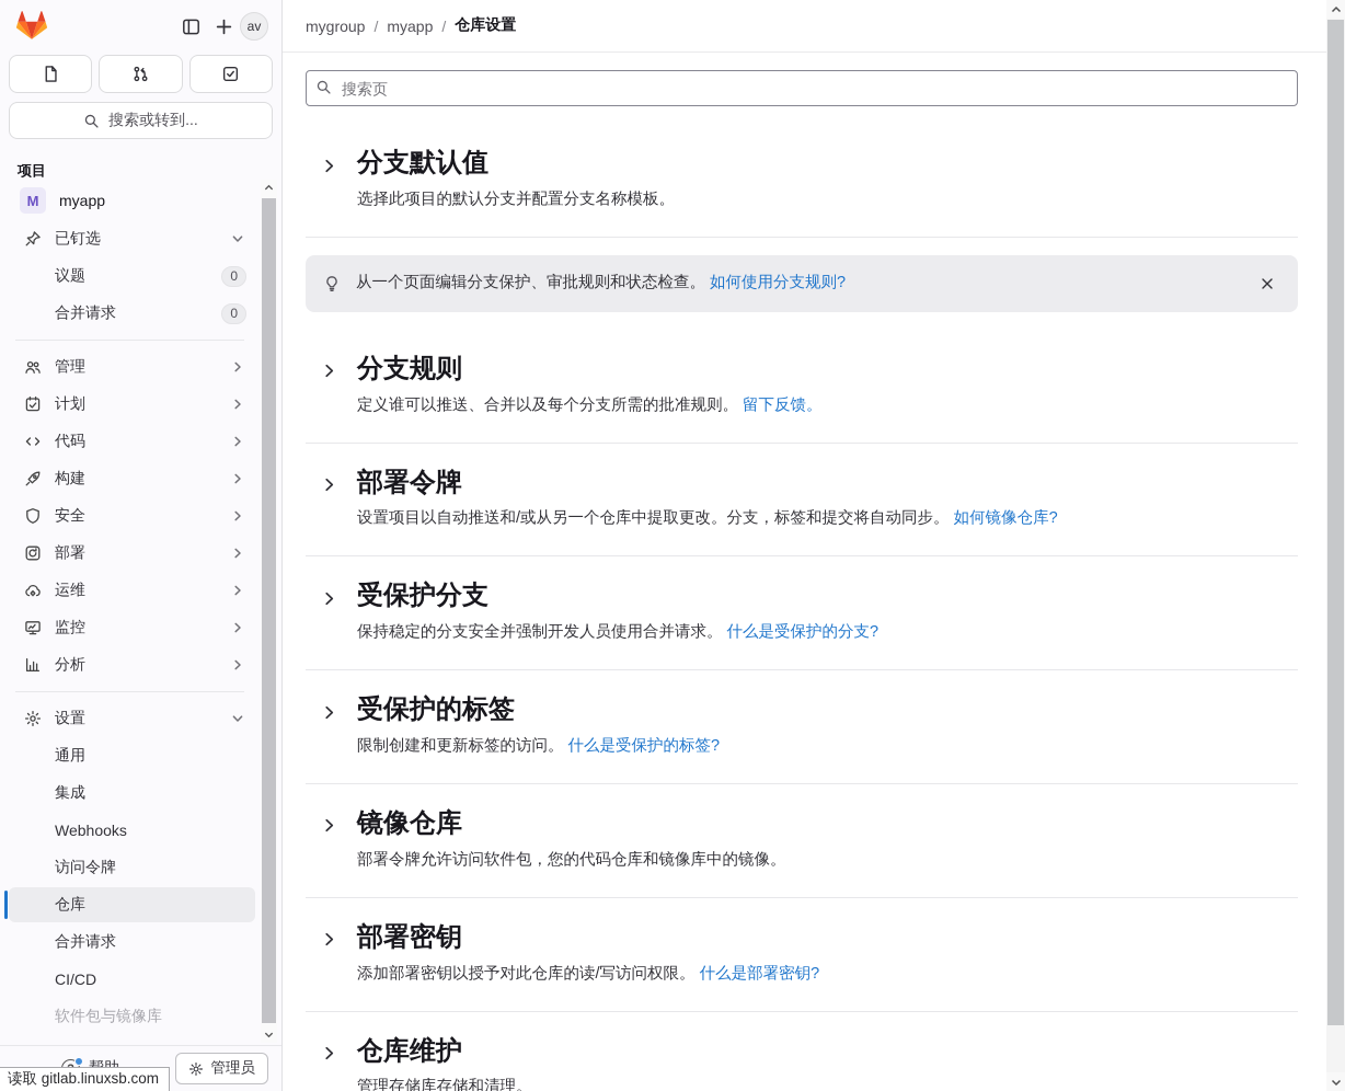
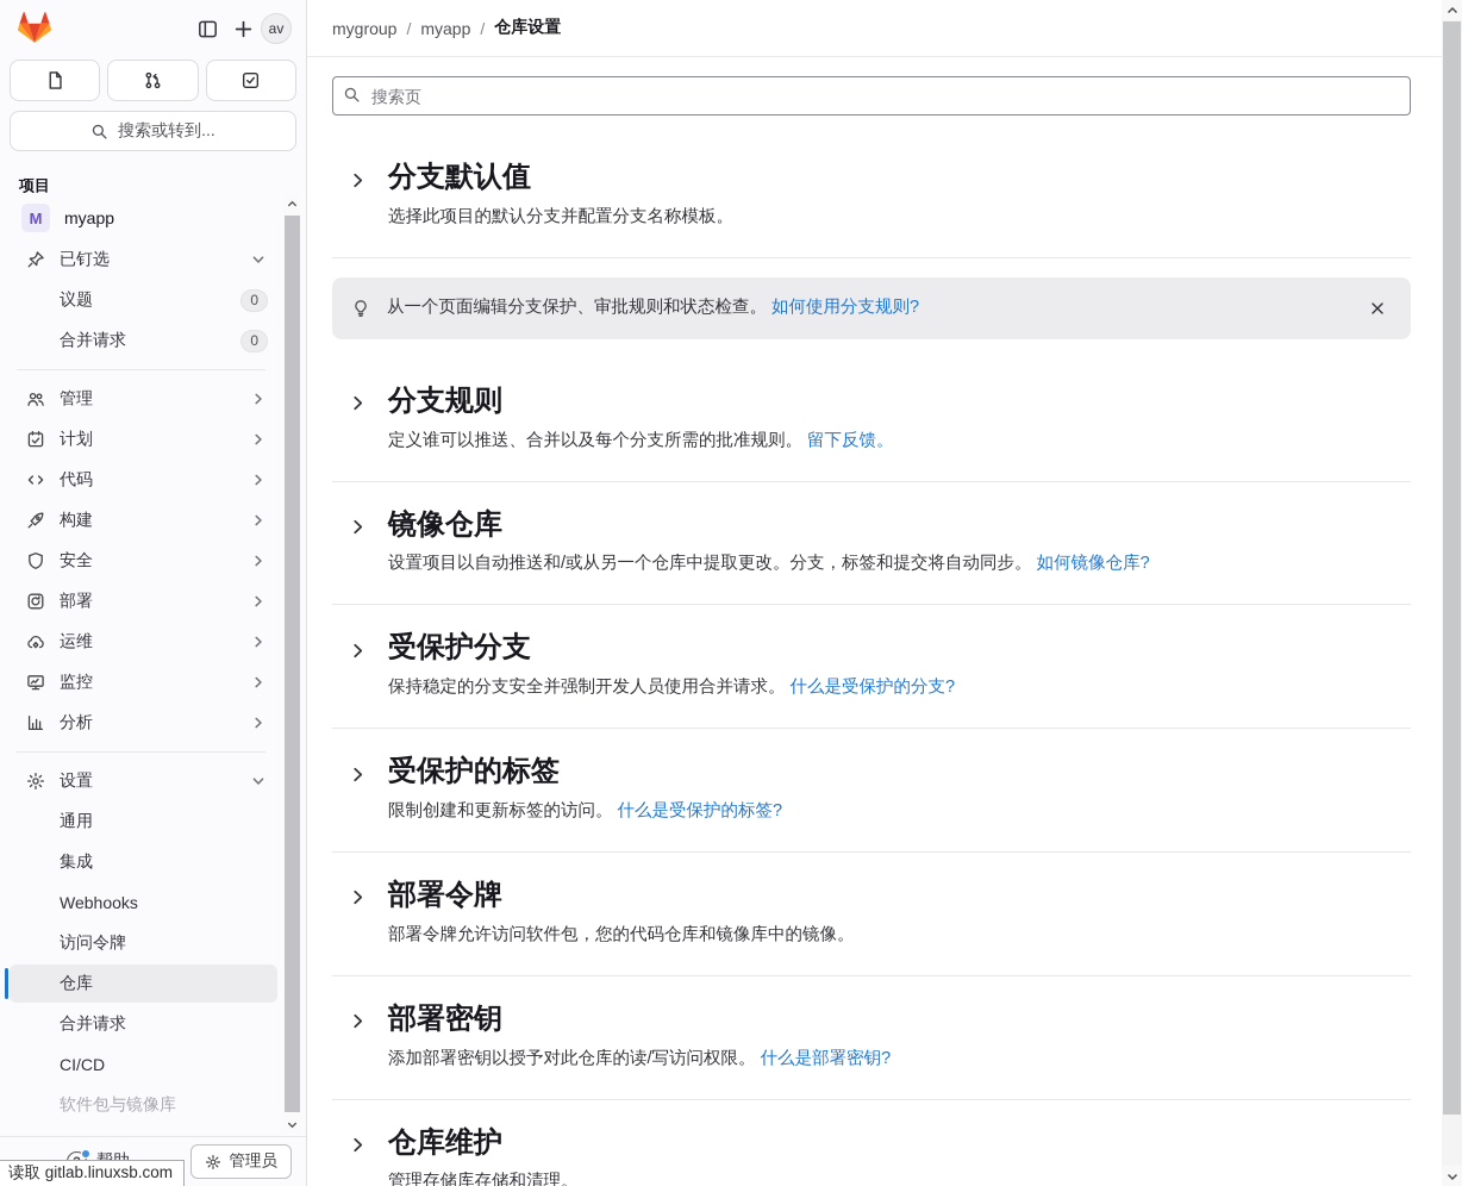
  av
  搜索或转到...
  项目
  M
  myapp
  已钉选
  议题
  0
  合并请求
  0
  管理
  计划
  代码
  构建
  安全
  部署
  运维
  监控
  分析
  设置
  通用
  集成
  Webhooks
  访问令牌
  仓库
  合并请求
  CI/CD
  软件包与镜像库
  管理员
  mygroup
  /
  myapp
  /
  仓库设置
  搜索页
  分支默认值
  选择此项目的默认分支并配置分支名称模板。
  从一个页面编辑分支保护、审批规则和状态检查。 如何使用分支规则?
  分支规则
  定义谁可以推送、合并以及每个分支所需的批准规则。 留下反馈。
- 部署令牌
+ 镜像仓库
  设置项目以自动推送和/或从另一个仓库中提取更改。分支，标签和提交将自动同步。 如何镜像仓库?
  受保护分支
  保持稳定的分支安全并强制开发人员使用合并请求。 什么是受保护的分支?
  受保护的标签
  限制创建和更新标签的访问。 什么是受保护的标签?
- 镜像仓库
+ 部署令牌
  部署令牌允许访问软件包，您的代码仓库和镜像库中的镜像。
  部署密钥
  添加部署密钥以授予对此仓库的读/写访问权限。 什么是部署密钥?
  仓库维护
  管理存储库存储和清理。
  读取 gitlab.linuxsb.com
